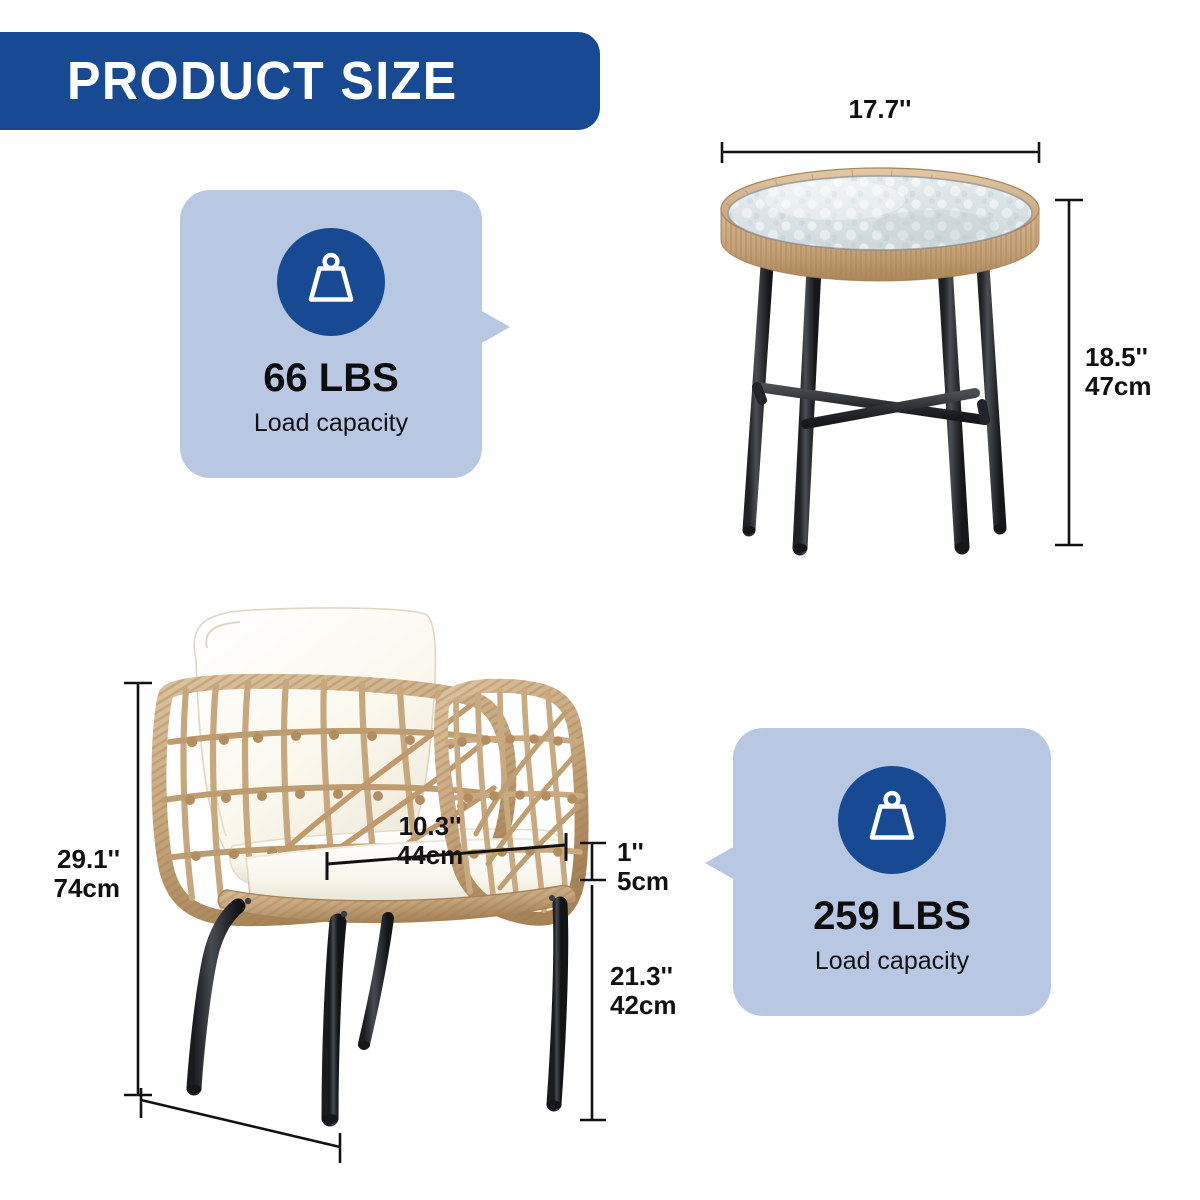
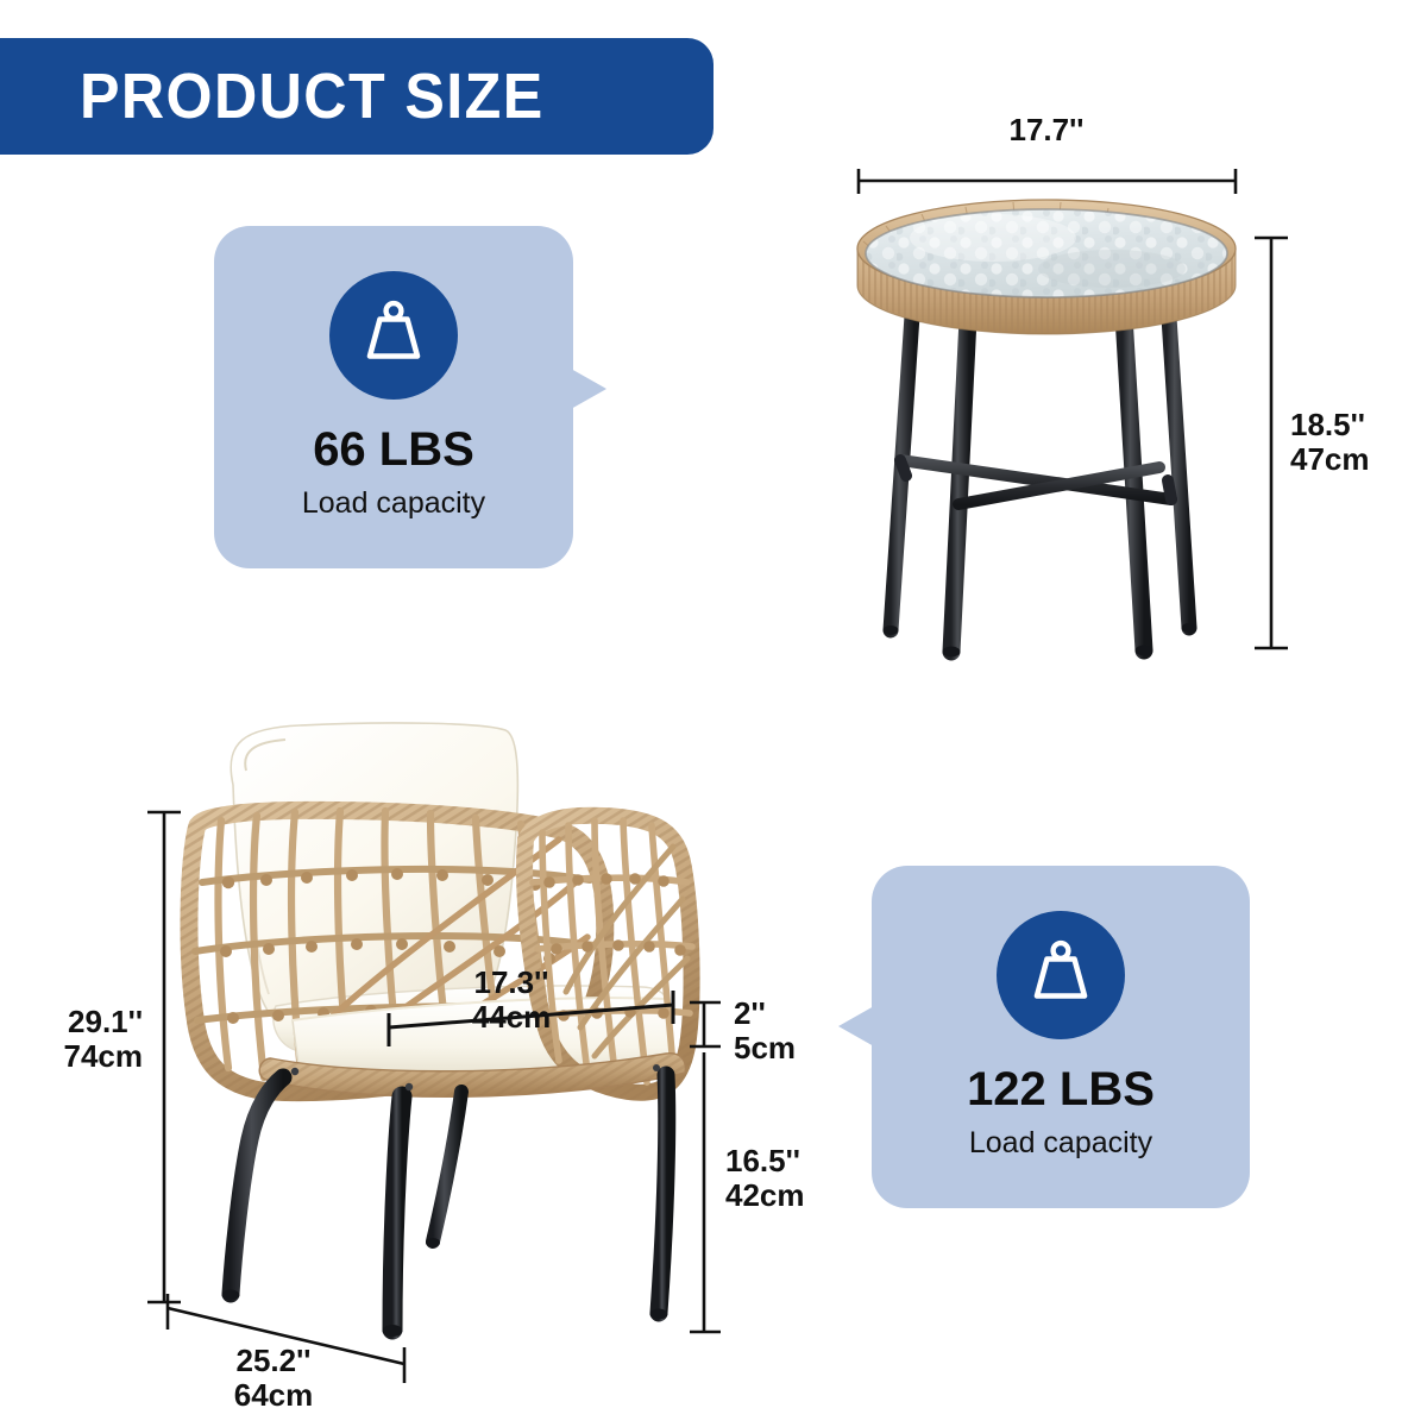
  PRODUCT SIZE
  66 LBS
  Load capacity
- 259 LBS
+ 122 LBS
  Load capacity
  17.7''
  18.5''
  47cm
  29.1''
  74cm
- 10.3''
+ 17.3''
  44cm
- 1''
+ 2''
  5cm
- 21.3''
+ 16.5''
  42cm
+ 25.2''
+ 64cm
